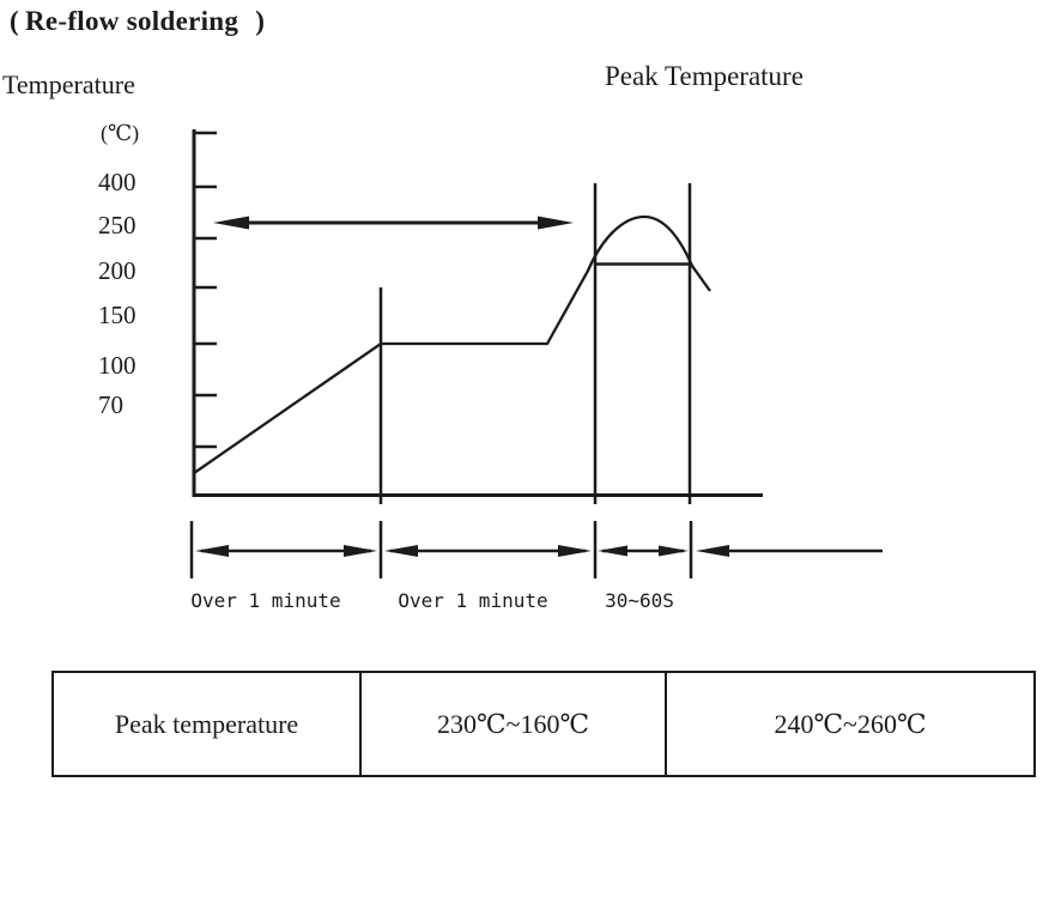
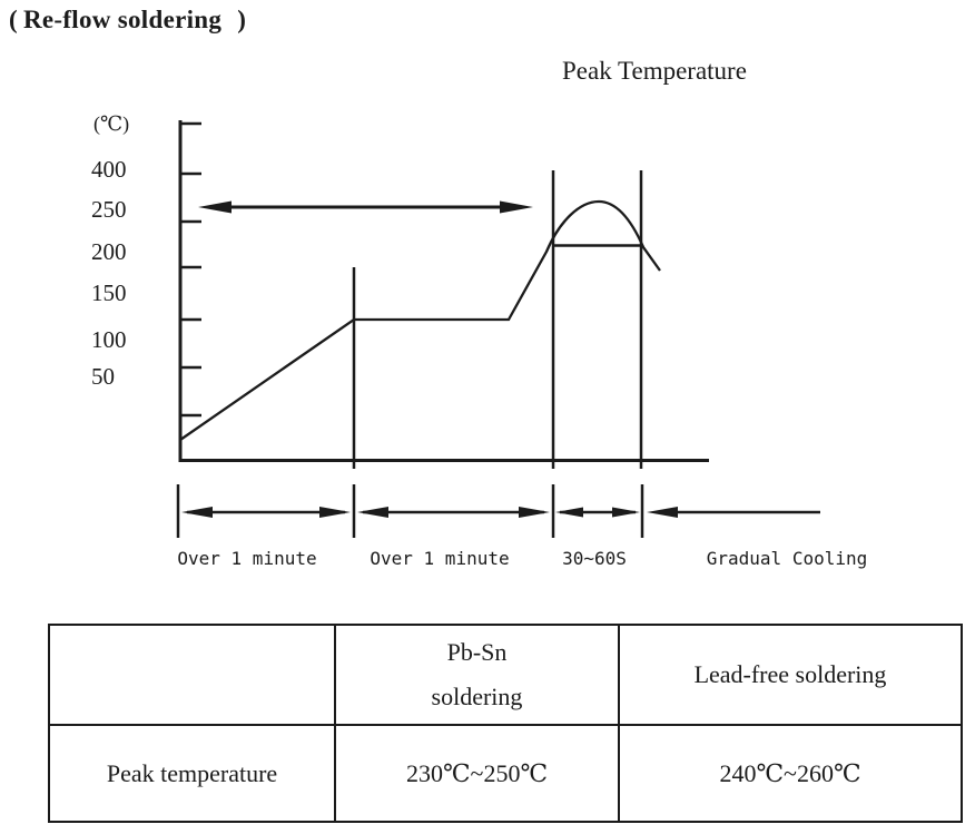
  ( Re-flow soldering )
- Temperature
  (℃)
  Peak Temperature
  400
  250
  200
  150
  100
- 70
+ 50
  Over 1 minute
  Over 1 minute
  30~60S
+ Gradual Cooling
+ 	Pb-Sn soldering	Lead-free soldering
- Peak temperature	230℃~160℃	240℃~260℃
+ Peak temperature	230℃~250℃	240℃~260℃
